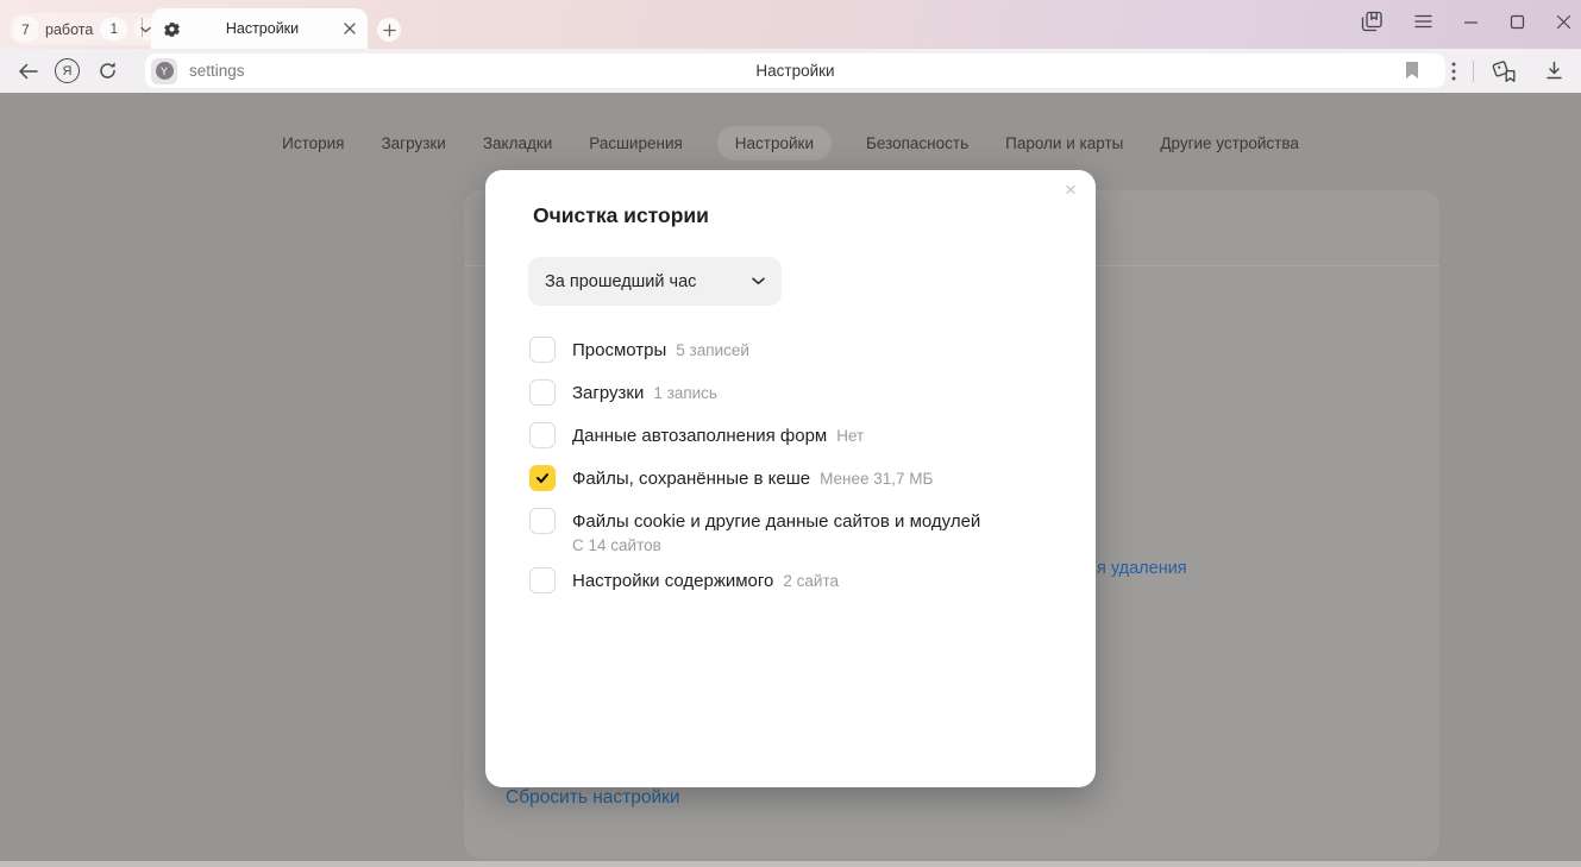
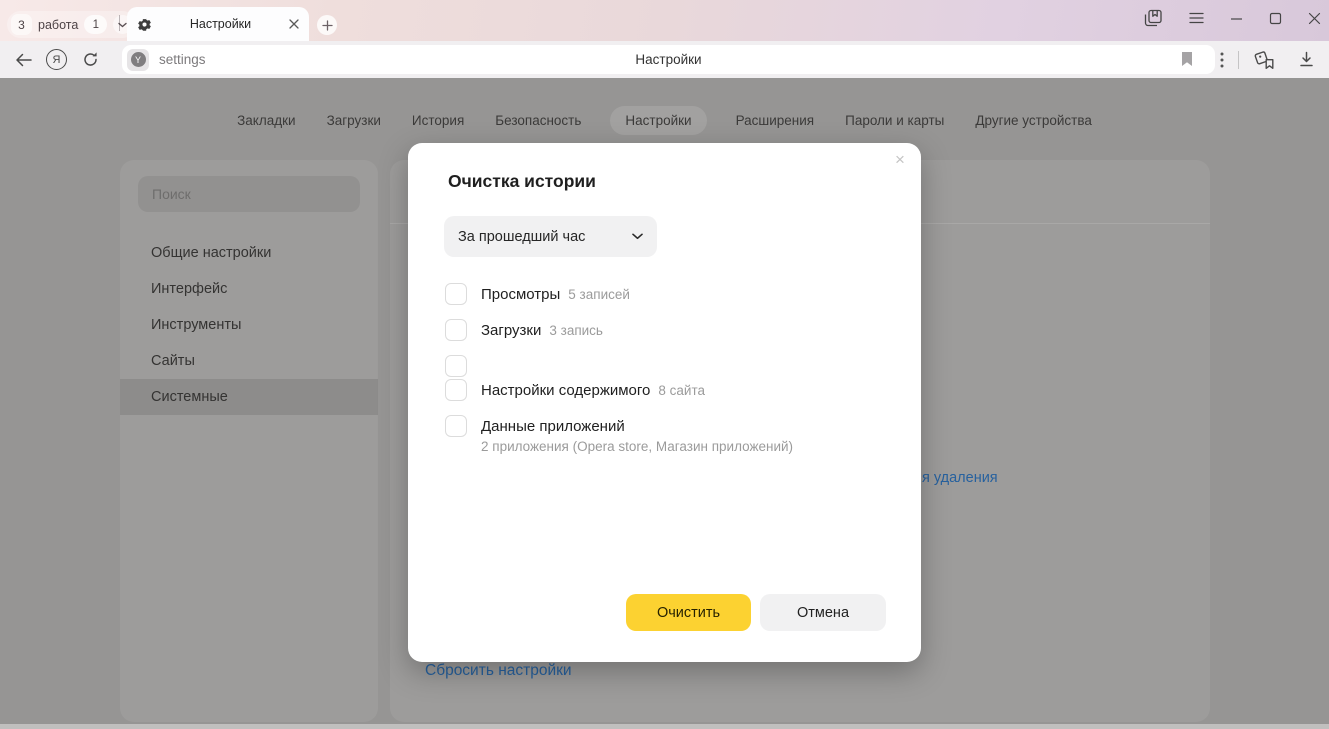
- 7
+ 3
  работа
  1
  Настройки
  Я
  Y
  settings
  Настройки
- История
+ Закладки
  Загрузки
- Закладки
+ История
- Расширения
+ Безопасность
  Настройки
- Безопасность
+ Расширения
  Пароли и карты
  Другие устройства
+ Поиск
+ Общие настройки
+ Интерфейс
+ Инструменты
+ Сайты
+ Системные
  я удаления
  Сбросить настройки
  ×
  Очистка истории
  За прошедший час
  Просмотры
  5 записей
  Загрузки
- 1 запись
+ 3 запись
- Данные автозаполнения форм
- Нет
- Файлы, сохранённые в кеше
- Менее 31,7 МБ
- Файлы cookie и другие данные сайтов и модулей
- С 14 сайтов
  Настройки содержимого
- 2 сайта
+ 8 сайта
+ Данные приложений
+ 2 приложения (Opera store, Магазин приложений)
+ Очистить
+ Отмена
